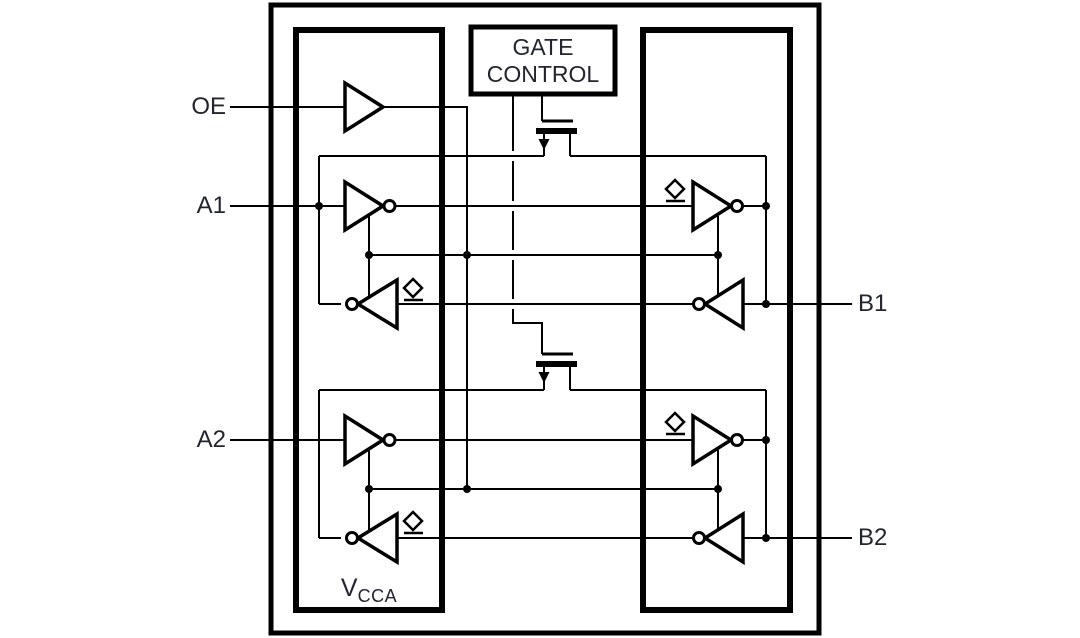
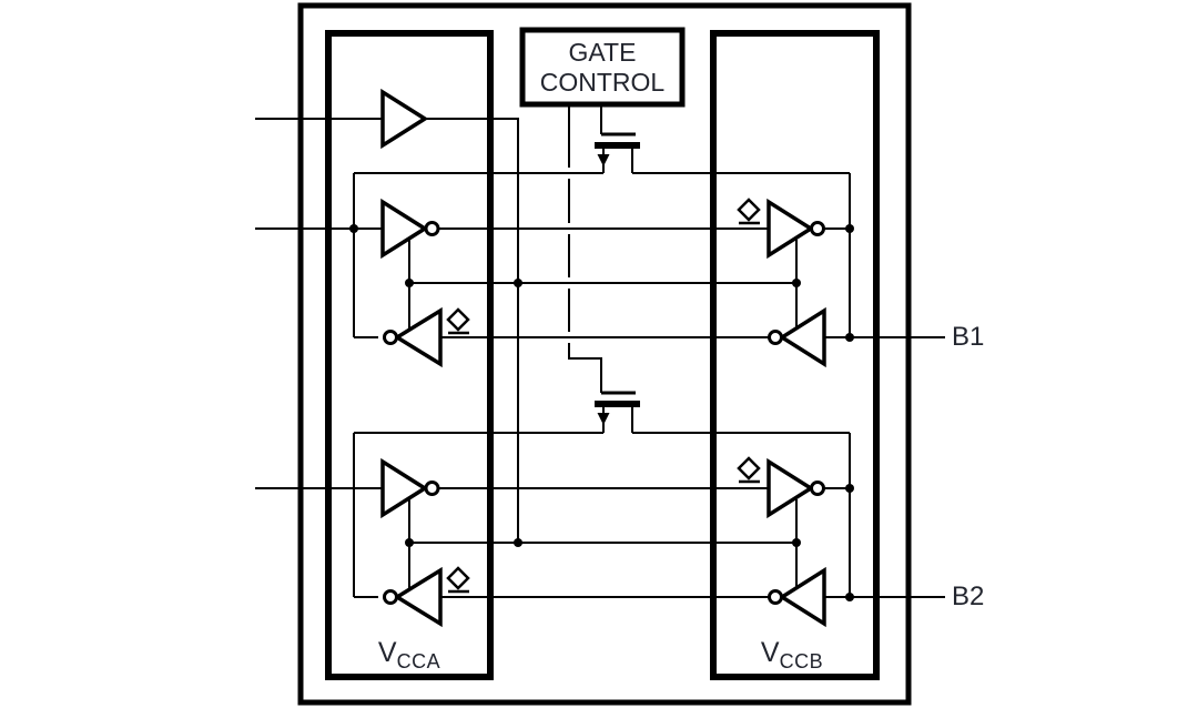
- OE
- A1
- A2
  B1
  B2
  GATE
  CONTROL
  VCCA
+ VCCB
